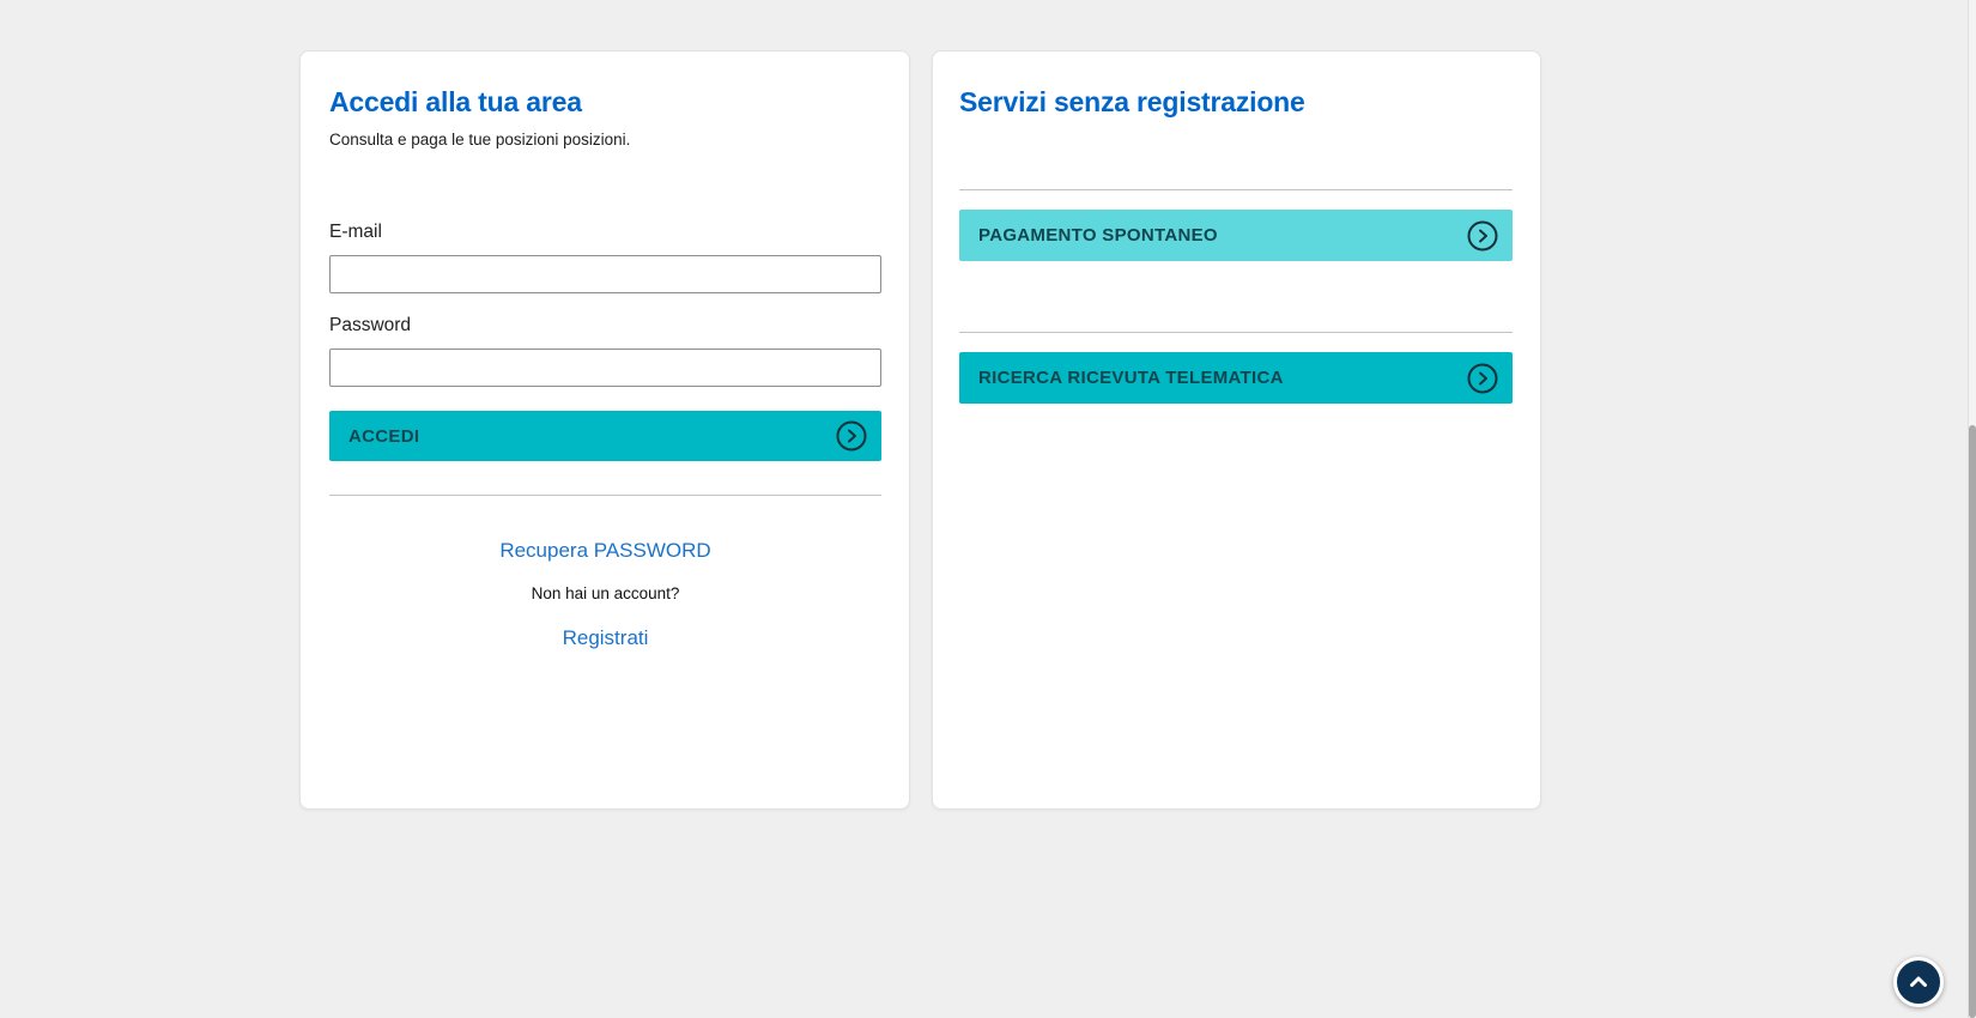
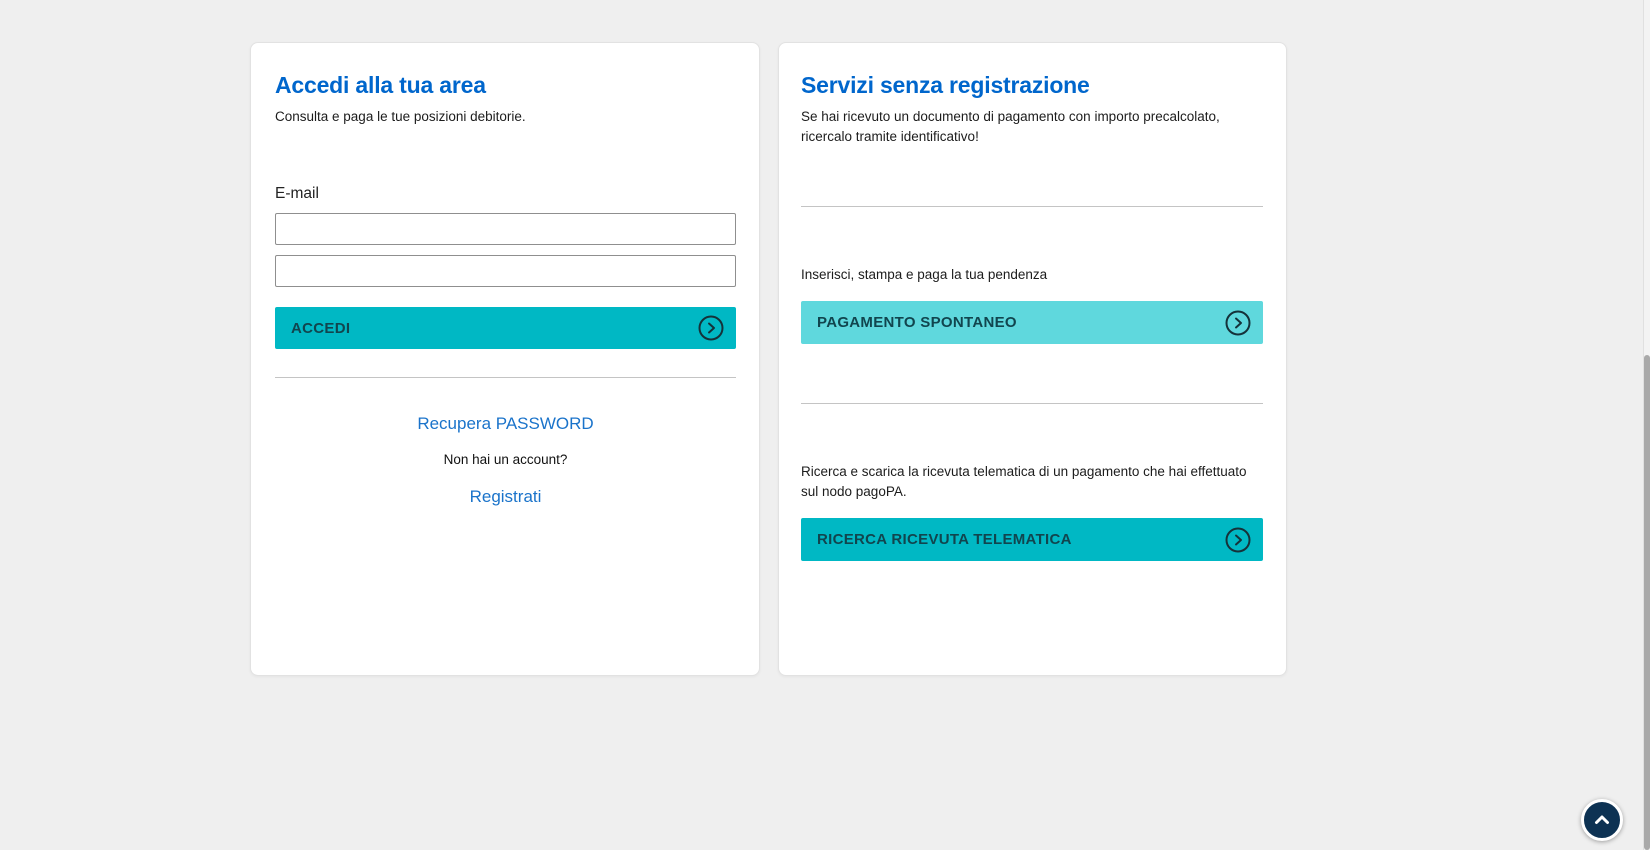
  Accedi alla tua area
- Consulta e paga le tue posizioni posizioni.
+ Consulta e paga le tue posizioni debitorie.
  E-mail
- Password
  ACCEDI
  Recupera PASSWORD
  Non hai un account?
  Registrati
  Servizi senza registrazione
+ Se hai ricevuto un documento di pagamento con importo precalcolato, ricercalo tramite identificativo!
+ Inserisci, stampa e paga la tua pendenza
  PAGAMENTO SPONTANEO
+ Ricerca e scarica la ricevuta telematica di un pagamento che hai effettuato sul nodo pagoPA.
  RICERCA RICEVUTA TELEMATICA
